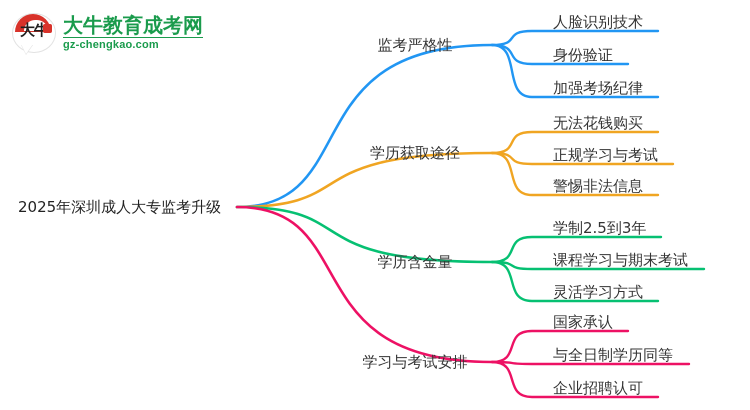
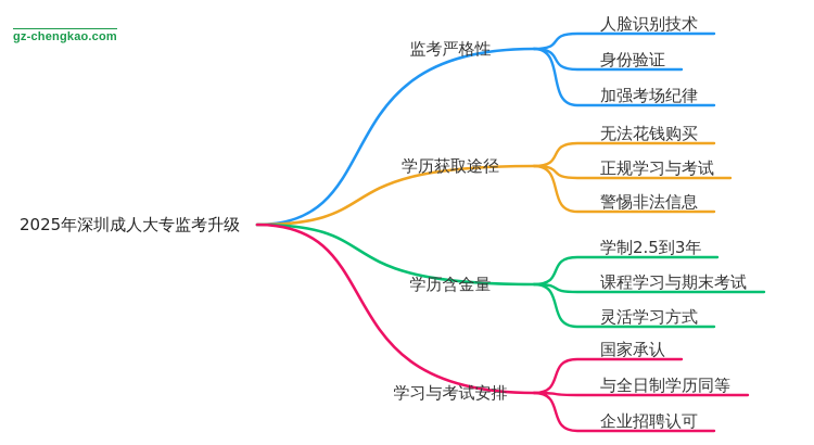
- 大牛
- 大牛教育成考网
  gz-chengkao.com
  人脸识别技术
  身份验证
  加强考场纪律
  监考严格性
  无法花钱购买
  正规学习与考试
  警惕非法信息
  学历获取途径
  学制2.5到3年
  课程学习与期末考试
  灵活学习方式
  学历含金量
  国家承认
  与全日制学历同等
  企业招聘认可
  学习与考试安排
  2025年深圳成人大专监考升级
